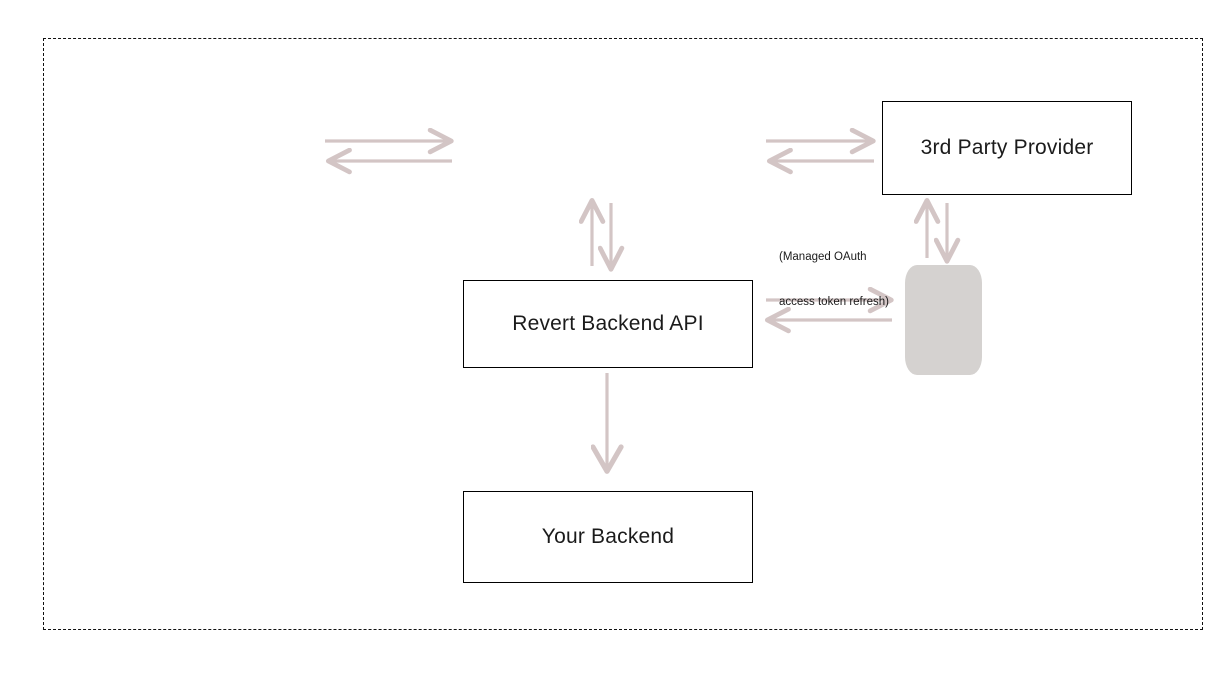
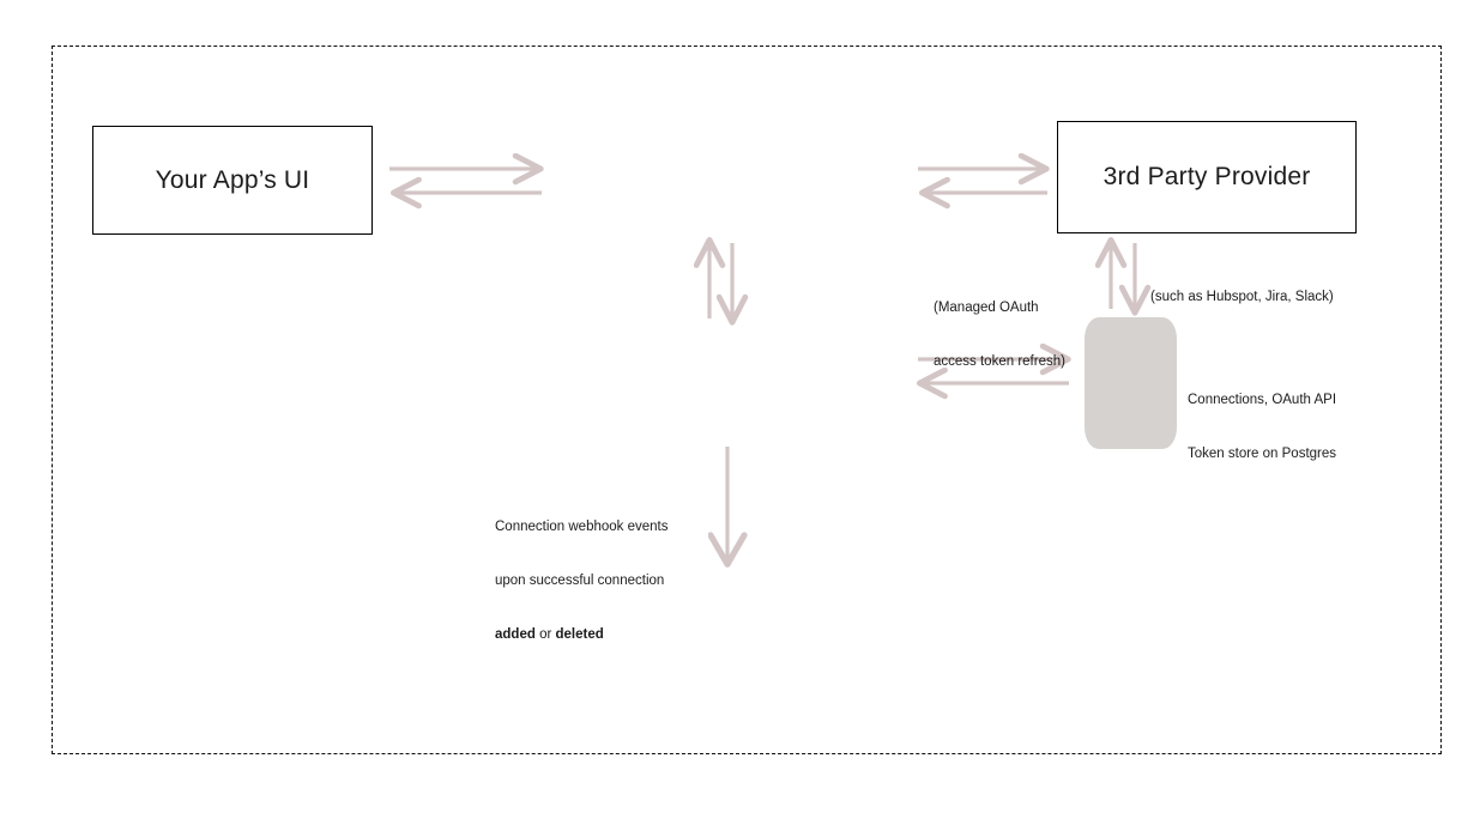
+ Your App’s UI
  3rd Party Provider
- Revert Backend API
- Your Backend
  (Managed OAuth
  access token refresh)
+ (such as Hubspot, Jira, Slack)
+ Connections, OAuth API
+ Token store on Postgres
+ Connection webhook events
+ upon successful connection
+ added or deleted
